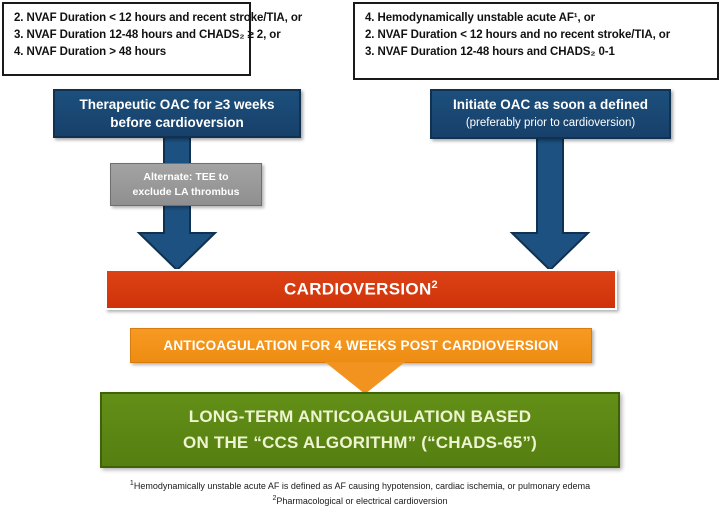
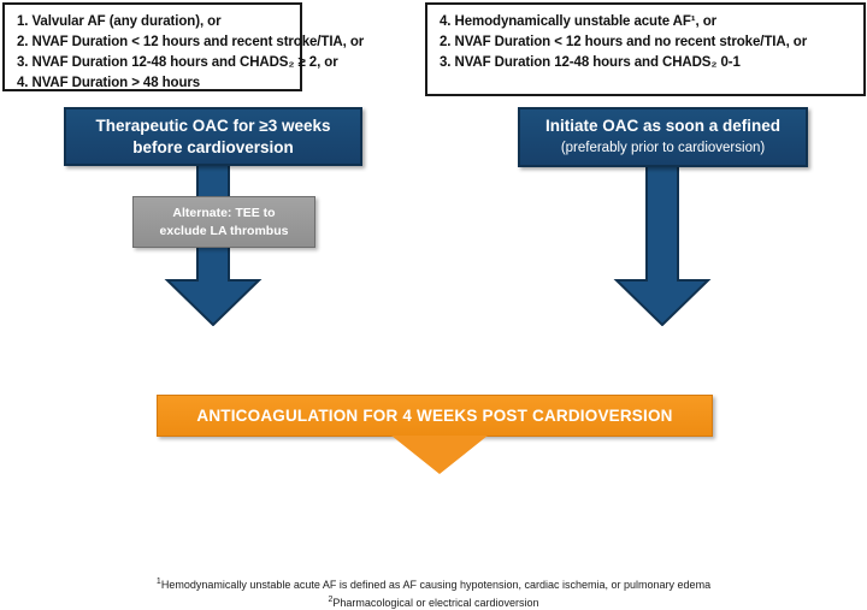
+ 1. Valvular AF (any duration), or
  2. NVAF Duration < 12 hours and recent stroke/TIA, or
  3. NVAF Duration 12-48 hours and CHADS₂ ≥ 2, or
  4. NVAF Duration > 48 hours
  4. Hemodynamically unstable acute AF¹, or
  2. NVAF Duration < 12 hours and no recent stroke/TIA, or
  3. NVAF Duration 12-48 hours and CHADS₂ 0-1
  Therapeutic OAC for ≥3 weeks
  before cardioversion
  Initiate OAC as soon a defined
  (preferably prior to cardioversion)
  Alternate: TEE to
  exclude LA thrombus
- CARDIOVERSION2
  ANTICOAGULATION FOR 4 WEEKS POST CARDIOVERSION
- LONG-TERM ANTICOAGULATION BASED
- ON THE “CCS ALGORITHM” (“CHADS-65”)
  Hemodynamically unstable acute AF is defined as AF causing hypotension, cardiac ischemia, or pulmonary edema
  Pharmacological or electrical cardioversion
